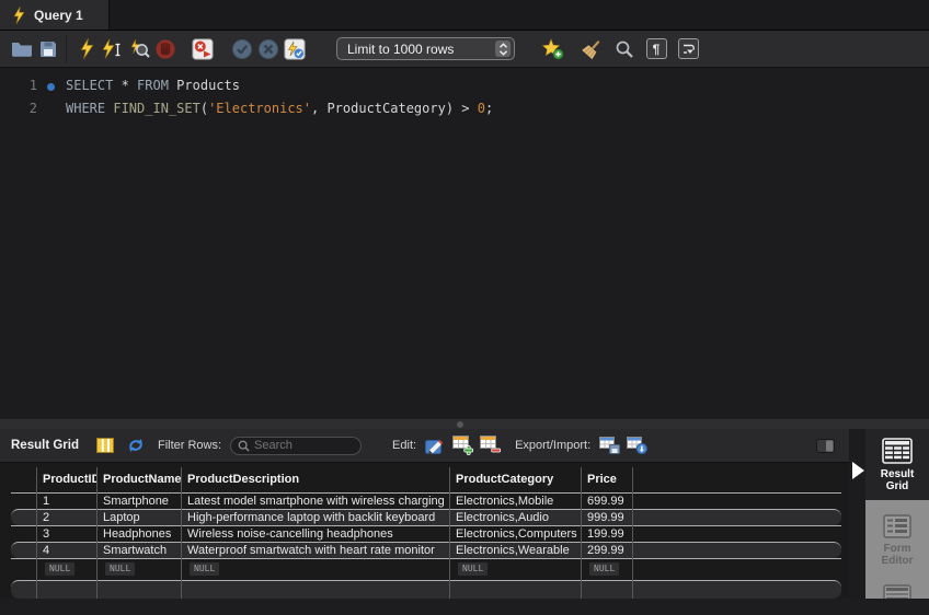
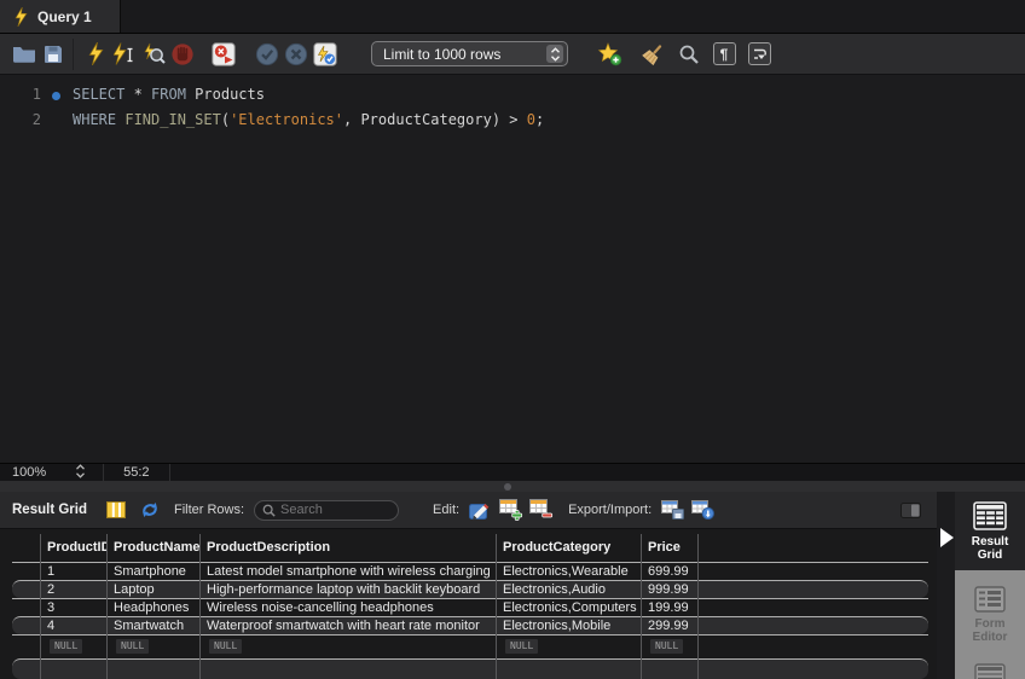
  Query 1
  Limit to 1000 rows
  ¶
  1
  SELECT * FROM Products
  2
  WHERE FIND_IN_SET('Electronics', ProductCategory) > 0;
+ 100%
+ 55:2
  Result Grid
  Filter Rows:
  Search
  Edit:
  Export/Import:
  ProductID
  ProductName
  ProductDescription
  ProductCategory
  Price
  1
  Smartphone
  Latest model smartphone with wireless charging
- Electronics,Mobile
+ Electronics,Wearable
  699.99
  2
  Laptop
  High-performance laptop with backlit keyboard
  Electronics,Audio
  999.99
  3
  Headphones
  Wireless noise-cancelling headphones
  Electronics,Computers
  199.99
  4
  Smartwatch
  Waterproof smartwatch with heart rate monitor
- Electronics,Wearable
+ Electronics,Mobile
  299.99
  NULL
  NULL
  NULL
  NULL
  NULL
  Result Grid
  Form Editor
